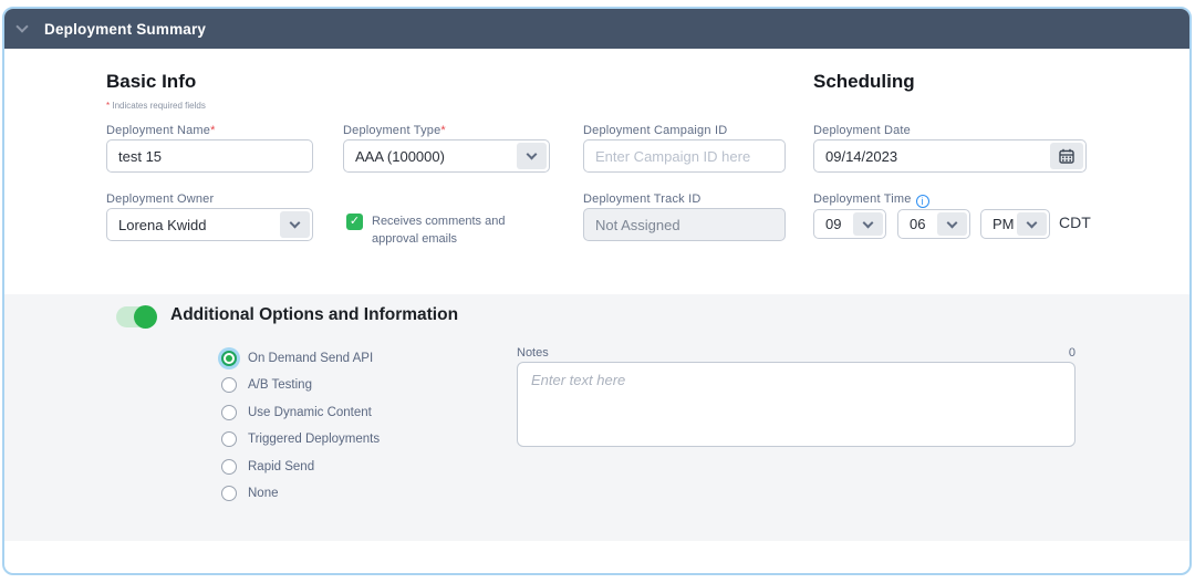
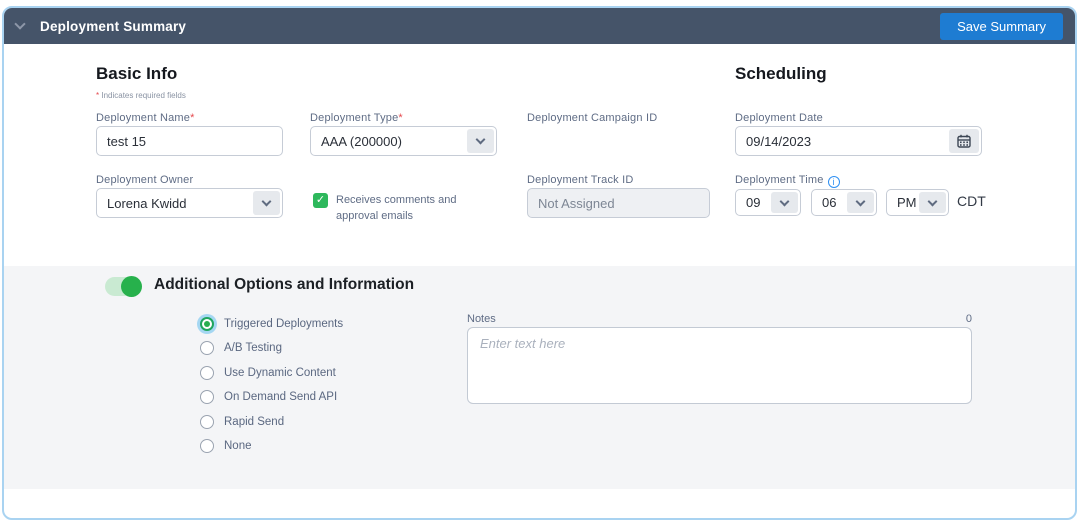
  Deployment Summary
+ Save Summary
  Basic Info
  * Indicates required fields
  Deployment Name*
  test 15
  Deployment Type*
- AAA (100000)
+ AAA (200000)
  Deployment Campaign ID
- Enter Campaign ID here
  Deployment Owner
  Lorena Kwidd
  Receives comments and approval emails
  Deployment Track ID
  Not Assigned
  Scheduling
  Deployment Date
  09/14/2023
  Deployment Time i
  09
  06
  PM
  CDT
  Additional Options and Information
- On Demand Send API
+ Triggered Deployments
  A/B Testing
  Use Dynamic Content
- Triggered Deployments
+ On Demand Send API
  Rapid Send
  None
  Notes
  0
  Enter text here
